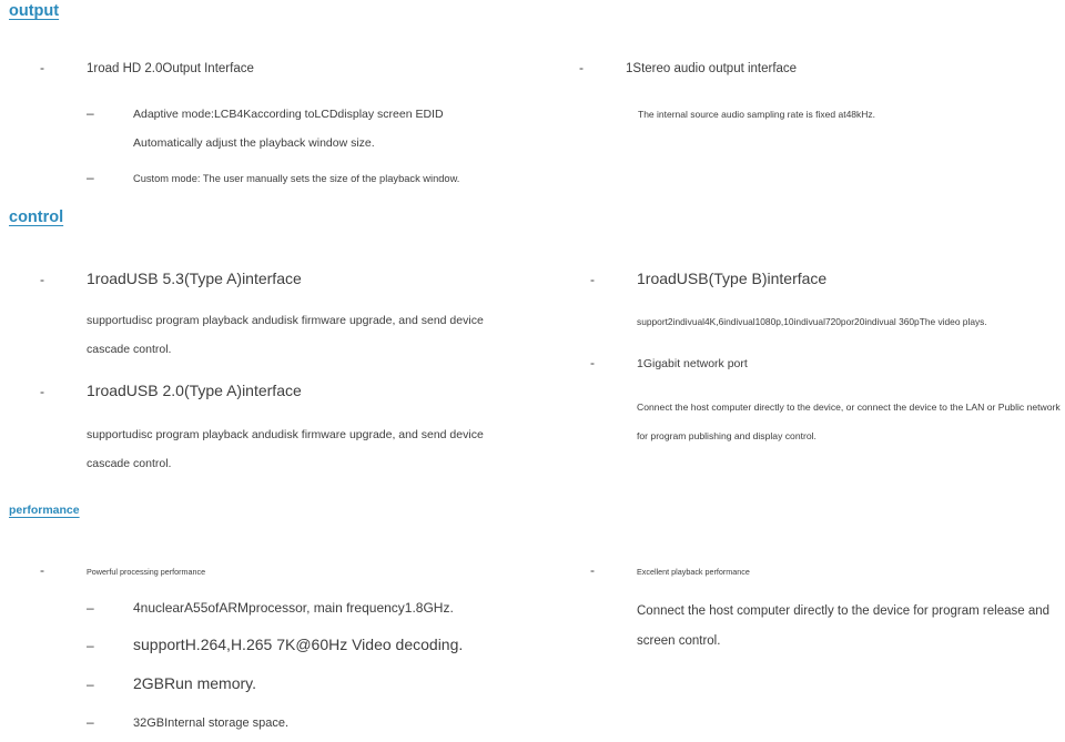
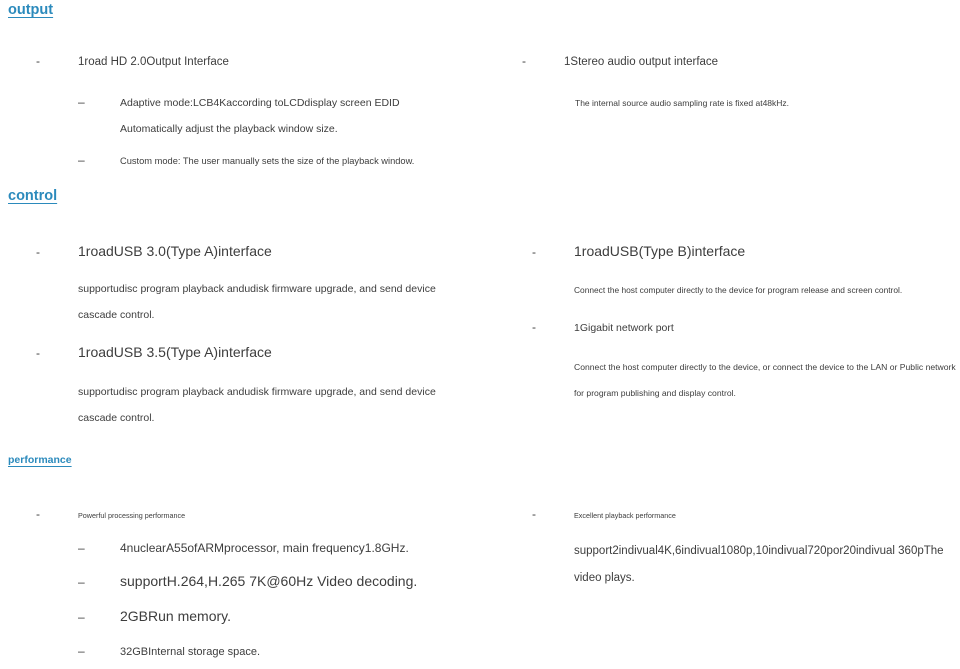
  output
  -
  1road HD 2.0Output Interface
  –
  Adaptive mode:LCB4Kaccording toLCDdisplay screen EDID Automatically adjust the playback window size.
  –
  Custom mode: The user manually sets the size of the playback window.
  -
  1Stereo audio output interface
  The internal source audio sampling rate is fixed at48kHz.
  control
  -
- 1roadUSB 5.3(Type A)interface
+ 1roadUSB 3.0(Type A)interface
  supportudisc program playback andudisk firmware upgrade, and send device cascade control.
  -
- 1roadUSB 2.0(Type A)interface
+ 1roadUSB 3.5(Type A)interface
  supportudisc program playback andudisk firmware upgrade, and send device cascade control.
  -
  1roadUSB(Type B)interface
- support2indivual4K,6indivual1080p,10indivual720por20indivual 360pThe video plays.
+ Connect the host computer directly to the device for program release and screen control.
  -
  1Gigabit network port
  Connect the host computer directly to the device, or connect the device to the LAN or Public network for program publishing and display control.
  performance
  -
  Powerful processing performance
  –
  4nuclearA55ofARMprocessor, main frequency1.8GHz.
  –
  supportH.264,H.265 7K@60Hz Video decoding.
  –
  2GBRun memory.
  –
  32GBInternal storage space.
  -
  Excellent playback performance
- Connect the host computer directly to the device for program release and screen control.
+ support2indivual4K,6indivual1080p,10indivual720por20indivual 360pThe video plays.
